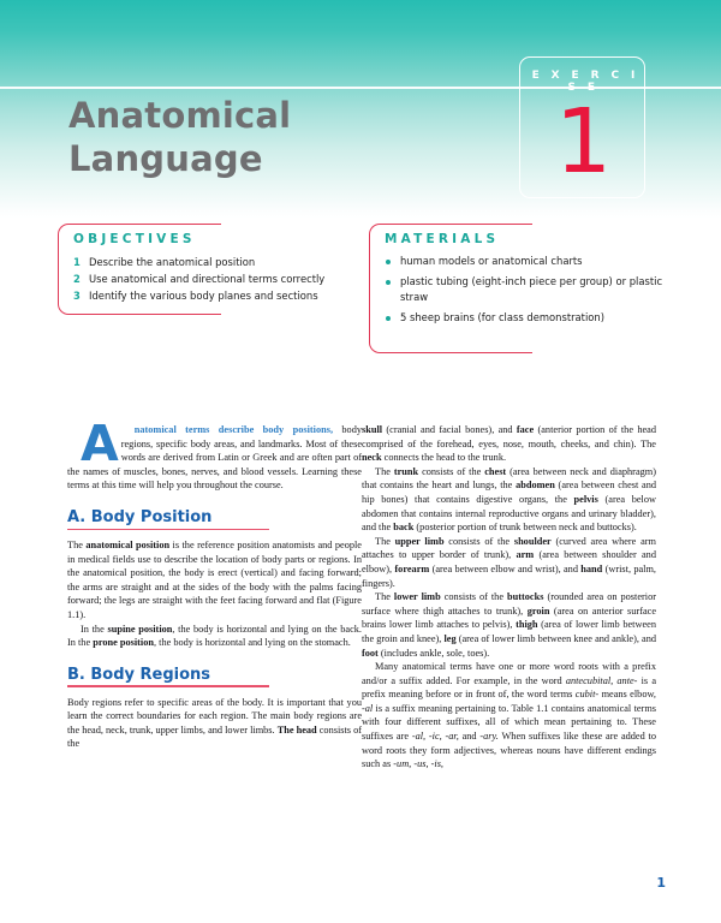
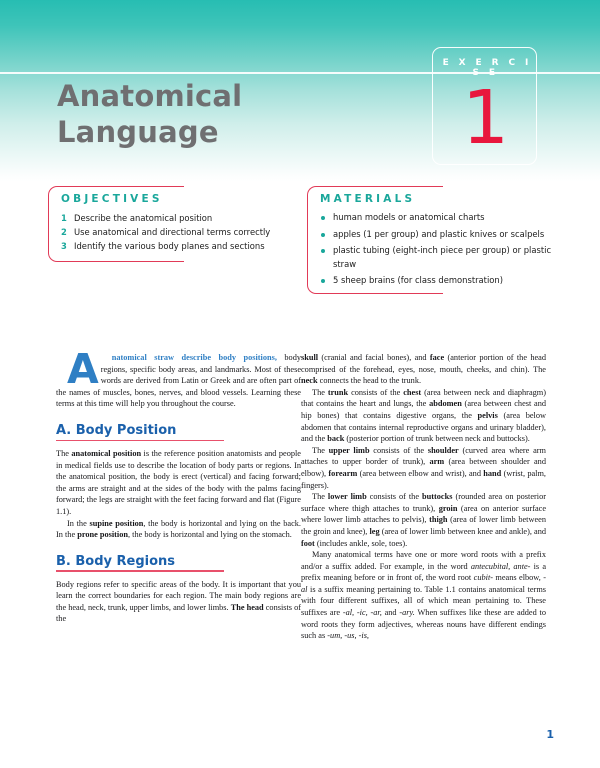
  Anatomical
  Language
  E X E R C I S E
  1
  OBJECTIVES
  1
  Describe the anatomical position
  2
  Use anatomical and directional terms correctly
  3
  Identify the various body planes and sections
  MATERIALS
  human models or anatomical charts
+ apples (1 per group) and plastic knives or scalpels
  plastic tubing (eight-inch piece per group) or plastic straw
  5 sheep brains (for class demonstration)
  A
- natomical terms describe body positions, body regions, specific body areas, and landmarks. Most of these words are derived from Latin or Greek and are often part of the names of muscles, bones, nerves, and blood vessels. Learning these terms at this time will help you throughout the course.
+ natomical straw describe body positions, body regions, specific body areas, and landmarks. Most of these words are derived from Latin or Greek and are often part of the names of muscles, bones, nerves, and blood vessels. Learning these terms at this time will help you throughout the course.
  A. Body Position
  The anatomical position is the reference position anatomists and people in medical fields use to describe the location of body parts or regions. In the anatomical position, the body is erect (vertical) and facing forward; the arms are straight and at the sides of the body with the palms facing forward; the legs are straight with the feet facing forward and flat (Figure 1.1).
  In the supine position, the body is horizontal and lying on the back. In the prone position, the body is horizontal and lying on the stomach.
  B. Body Regions
  Body regions refer to specific areas of the body. It is important that you learn the correct boundaries for each region. The main body regions are the head, neck, trunk, upper limbs, and lower limbs. The head consists of the
  skull (cranial and facial bones), and face (anterior portion of the head comprised of the forehead, eyes, nose, mouth, cheeks, and chin). The neck connects the head to the trunk.
  The trunk consists of the chest (area between neck and diaphragm) that contains the heart and lungs, the abdomen (area between chest and hip bones) that contains digestive organs, the pelvis (area below abdomen that contains internal reproductive organs and urinary bladder), and the back (posterior portion of trunk between neck and buttocks).
  The upper limb consists of the shoulder (curved area where arm attaches to upper border of trunk), arm (area between shoulder and elbow), forearm (area between elbow and wrist), and hand (wrist, palm, fingers).
- The lower limb consists of the buttocks (rounded area on posterior surface where thigh attaches to trunk), groin (area on anterior surface brains lower limb attaches to pelvis), thigh (area of lower limb between the groin and knee), leg (area of lower limb between knee and ankle), and foot (includes ankle, sole, toes).
+ The lower limb consists of the buttocks (rounded area on posterior surface where thigh attaches to trunk), groin (area on anterior surface where lower limb attaches to pelvis), thigh (area of lower limb between the groin and knee), leg (area of lower limb between knee and ankle), and foot (includes ankle, sole, toes).
- Many anatomical terms have one or more word roots with a prefix and/or a suffix added. For example, in the word antecubital, ante- is a prefix meaning before or in front of, the word terms cubit- means elbow, -al is a suffix meaning pertaining to. Table 1.1 contains anatomical terms with four different suffixes, all of which mean pertaining to. These suffixes are -al, -ic, -ar, and -ary. When suffixes like these are added to word roots they form adjectives, whereas nouns have different endings such as -um, -us, -is,
+ Many anatomical terms have one or more word roots with a prefix and/or a suffix added. For example, in the word antecubital, ante- is a prefix meaning before or in front of, the word root cubit- means elbow, -al is a suffix meaning pertaining to. Table 1.1 contains anatomical terms with four different suffixes, all of which mean pertaining to. These suffixes are -al, -ic, -ar, and -ary. When suffixes like these are added to word roots they form adjectives, whereas nouns have different endings such as -um, -us, -is,
  1
